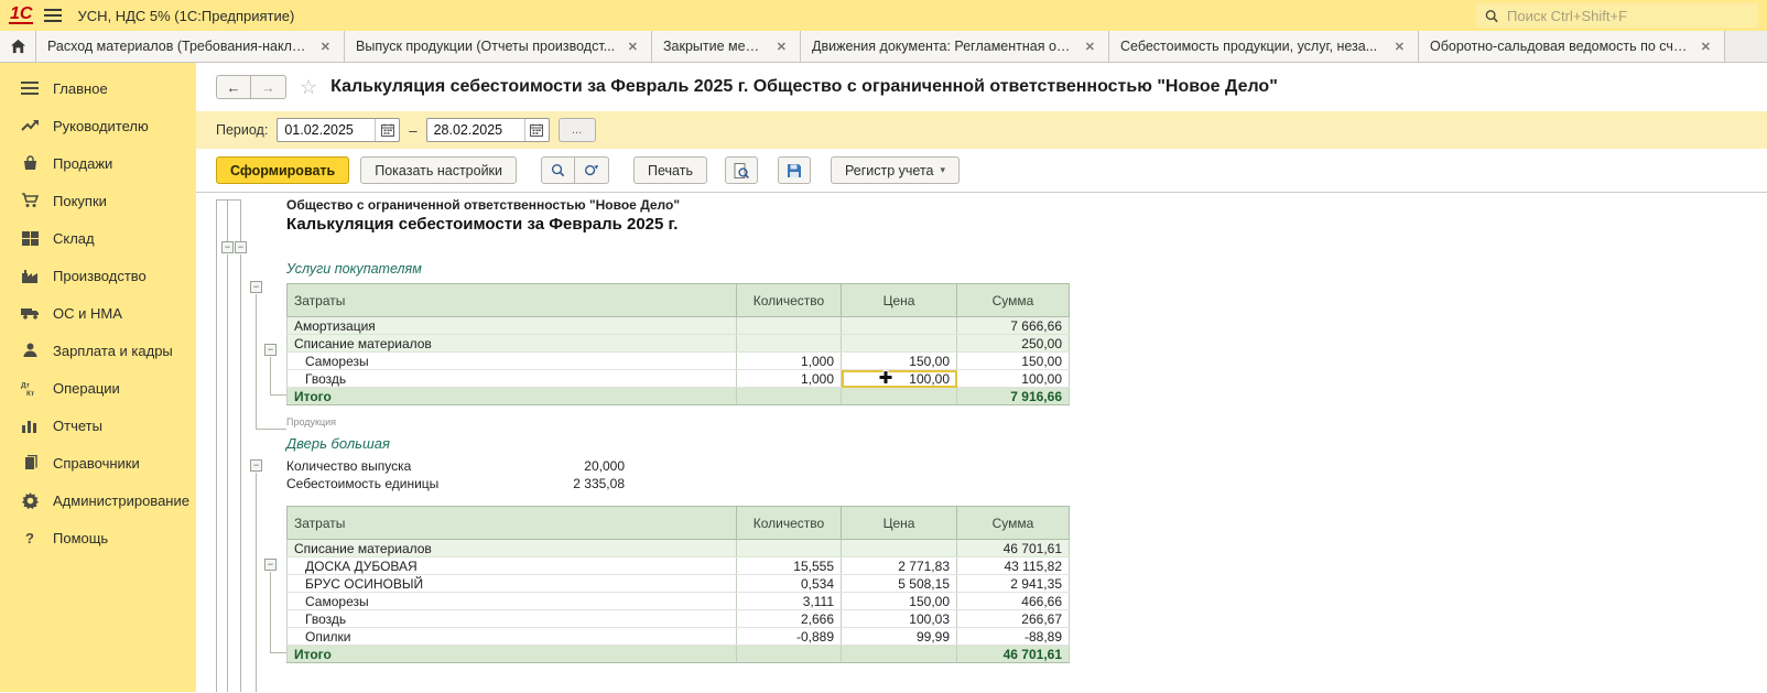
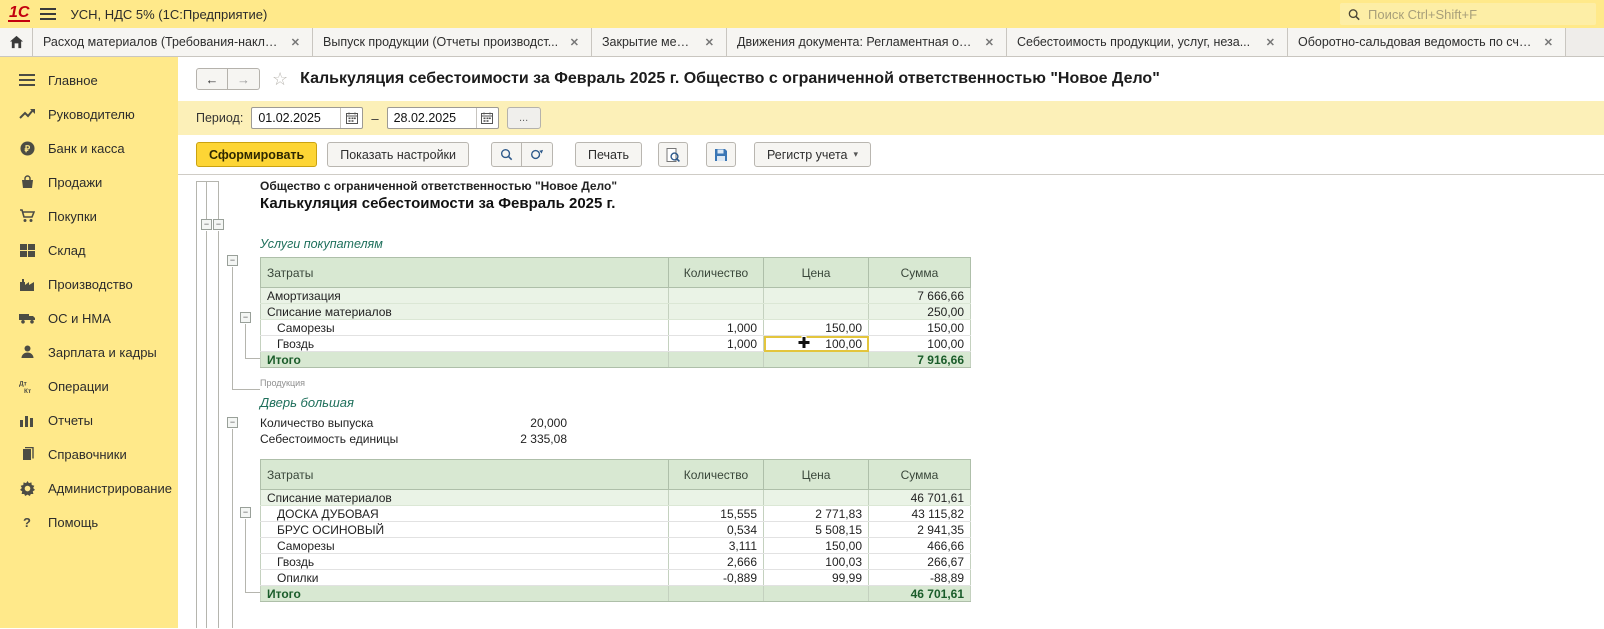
  1С
  УСН, НДС 5% (1С:Предприятие)
  Поиск Ctrl+Shift+F
  Расход материалов (Требования-накла...
  ✕
  Выпуск продукции (Отчеты производст...
  ✕
  Закрытие месяц
  ✕
  Движения документа: Регламентная оп...
  ✕
  Себестоимость продукции, услуг, неза...
  ✕
  Оборотно-сальдовая ведомость по сче..
  ✕
  Главное
  Руководителю
+ ₽
+ Банк и касса
  Продажи
  Покупки
  Склад
  Производство
  ОС и НМА
  Зарплата и кадры
  Операции
  Отчеты
  Справочники
  Администрирование
  ?
  Помощь
  ←
  →
  ☆
  Калькуляция себестоимости за Февраль 2025 г. Общество с ограниченной ответственностью "Новое Дело"
  Период:
  01.02.2025
  –
  28.02.2025
  ...
  Сформировать
  Показать настройки
  Печать
  Регистр учета
  ▾
  −
  −
  −
  −
  −
  −
  Общество с ограниченной ответственностью "Новое Дело"
  Калькуляция себестоимости за Февраль 2025 г.
  Услуги покупателям
  Затраты	Количество	Цена	Сумма
  Амортизация			7 666,66
  Списание материалов			250,00
  Саморезы	1,000	150,00	150,00
  Гвоздь	1,000	100,00	100,00
  Итого			7 916,66
  Продукция
  Дверь большая
  Количество выпуска
  20,000
  Себестоимость единицы
  2 335,08
  Затраты	Количество	Цена	Сумма
  Списание материалов			46 701,61
  ДОСКА ДУБОВАЯ	15,555	2 771,83	43 115,82
  БРУС ОСИНОВЫЙ	0,534	5 508,15	2 941,35
  Саморезы	3,111	150,00	466,66
  Гвоздь	2,666	100,03	266,67
  Опилки	-0,889	99,99	-88,89
  Итого			46 701,61
